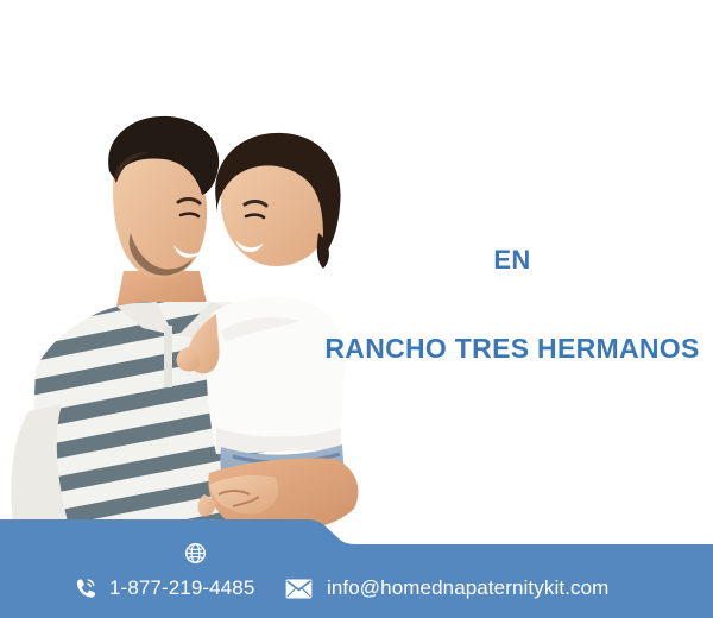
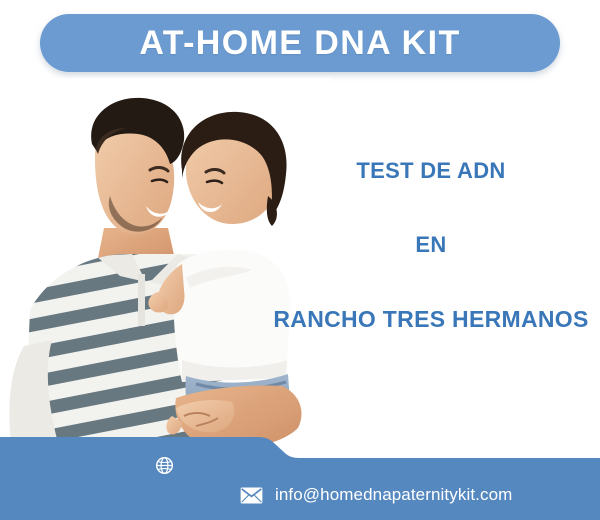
+ AT-HOME DNA KIT
+ TEST DE ADN
  EN
  RANCHO TRES HERMANOS
- 1-877-219-4485
  info@homednapaternitykit.com
